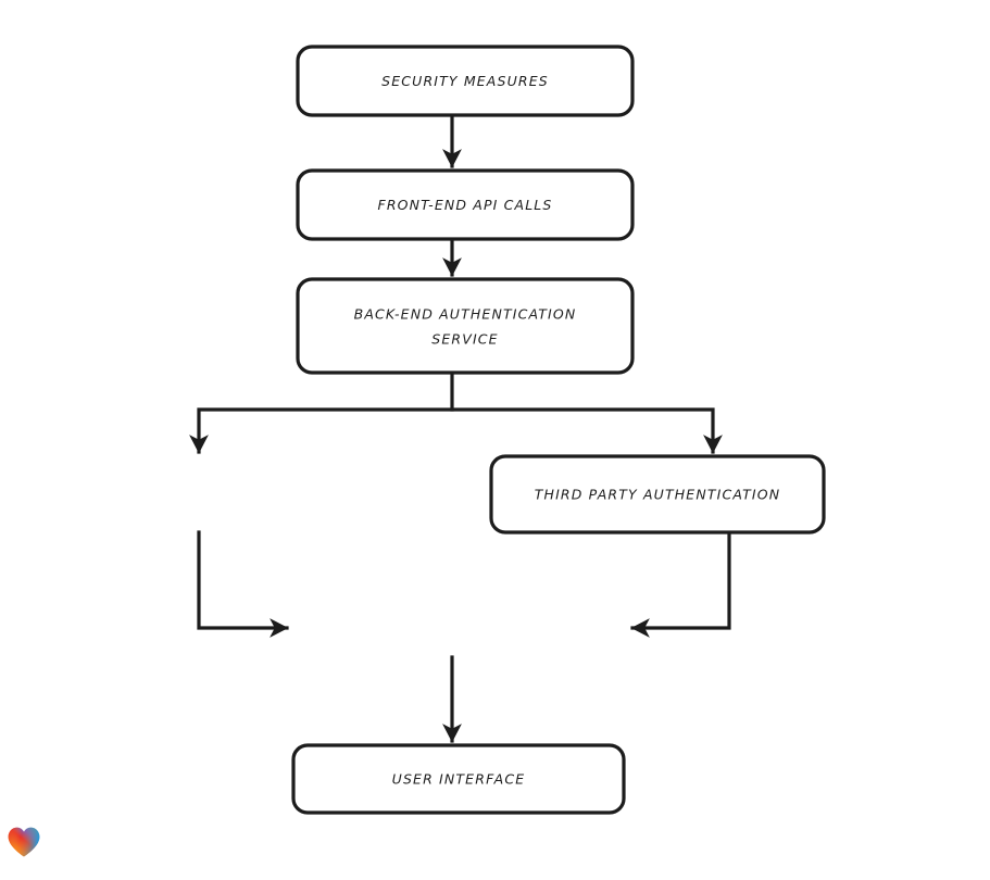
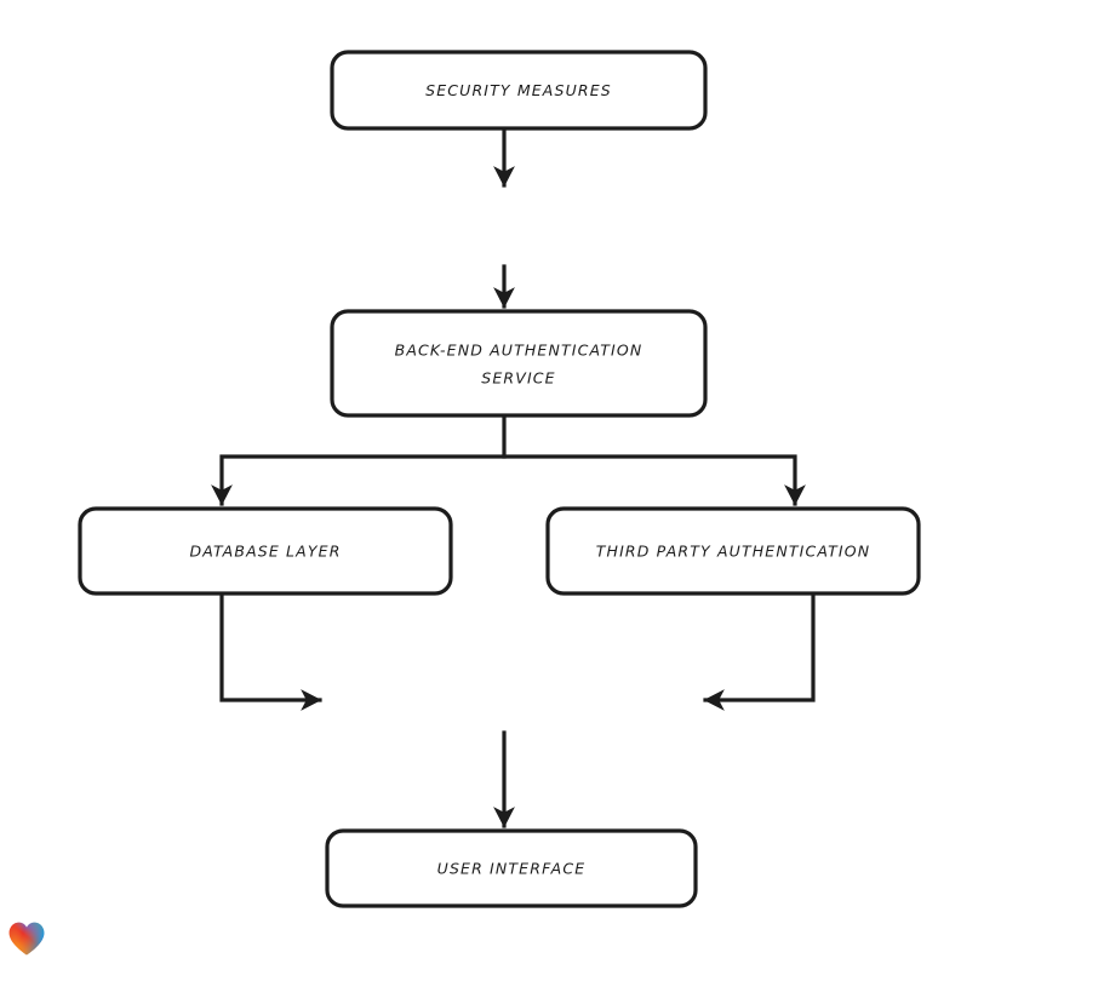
  SECURITY MEASURES
- FRONT-END API CALLS
  BACK-END AUTHENTICATION
  SERVICE
+ DATABASE LAYER
  THIRD PARTY AUTHENTICATION
  USER INTERFACE
